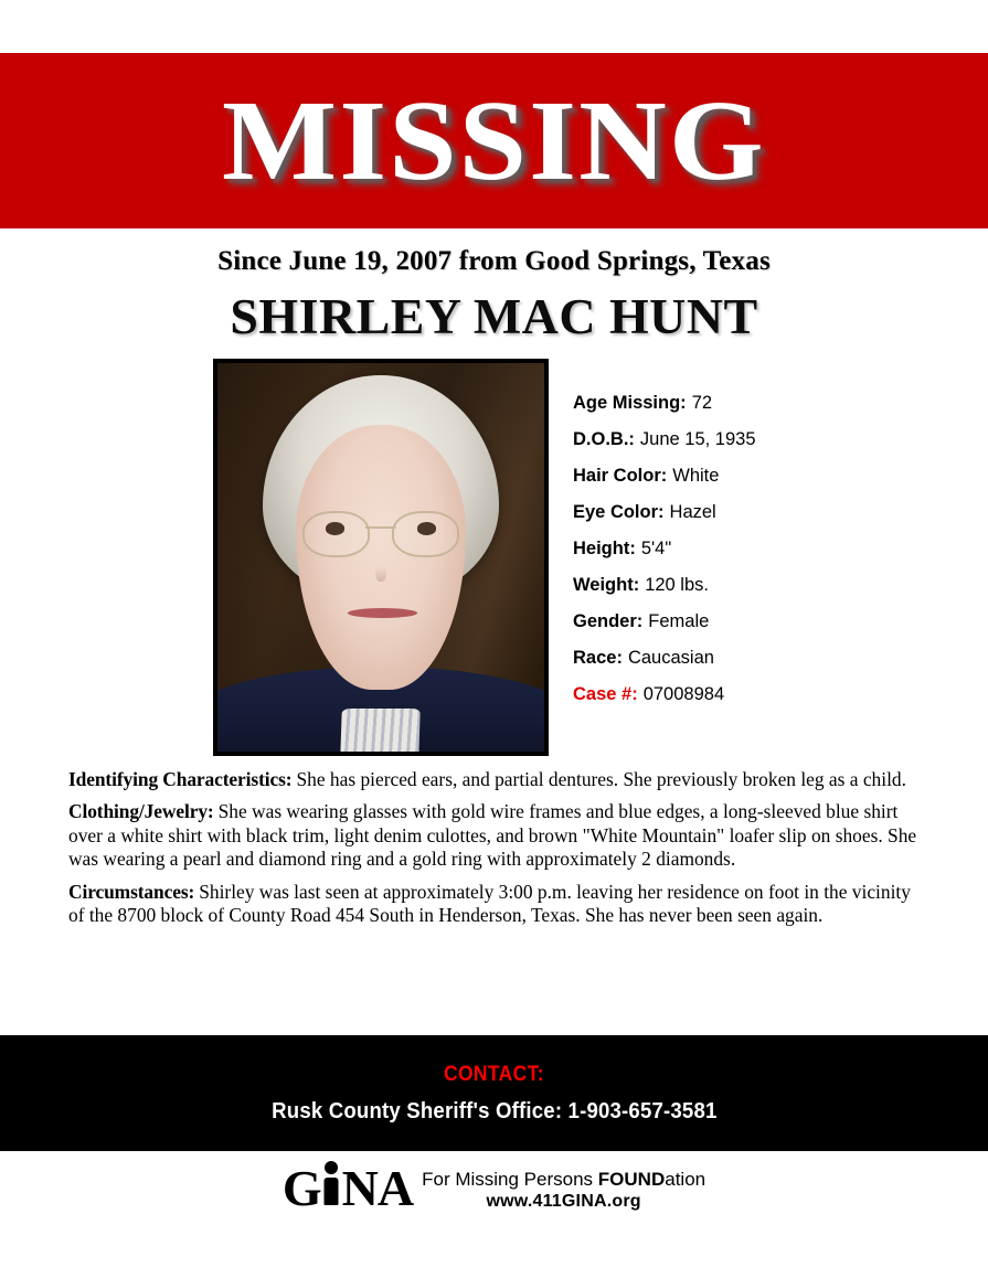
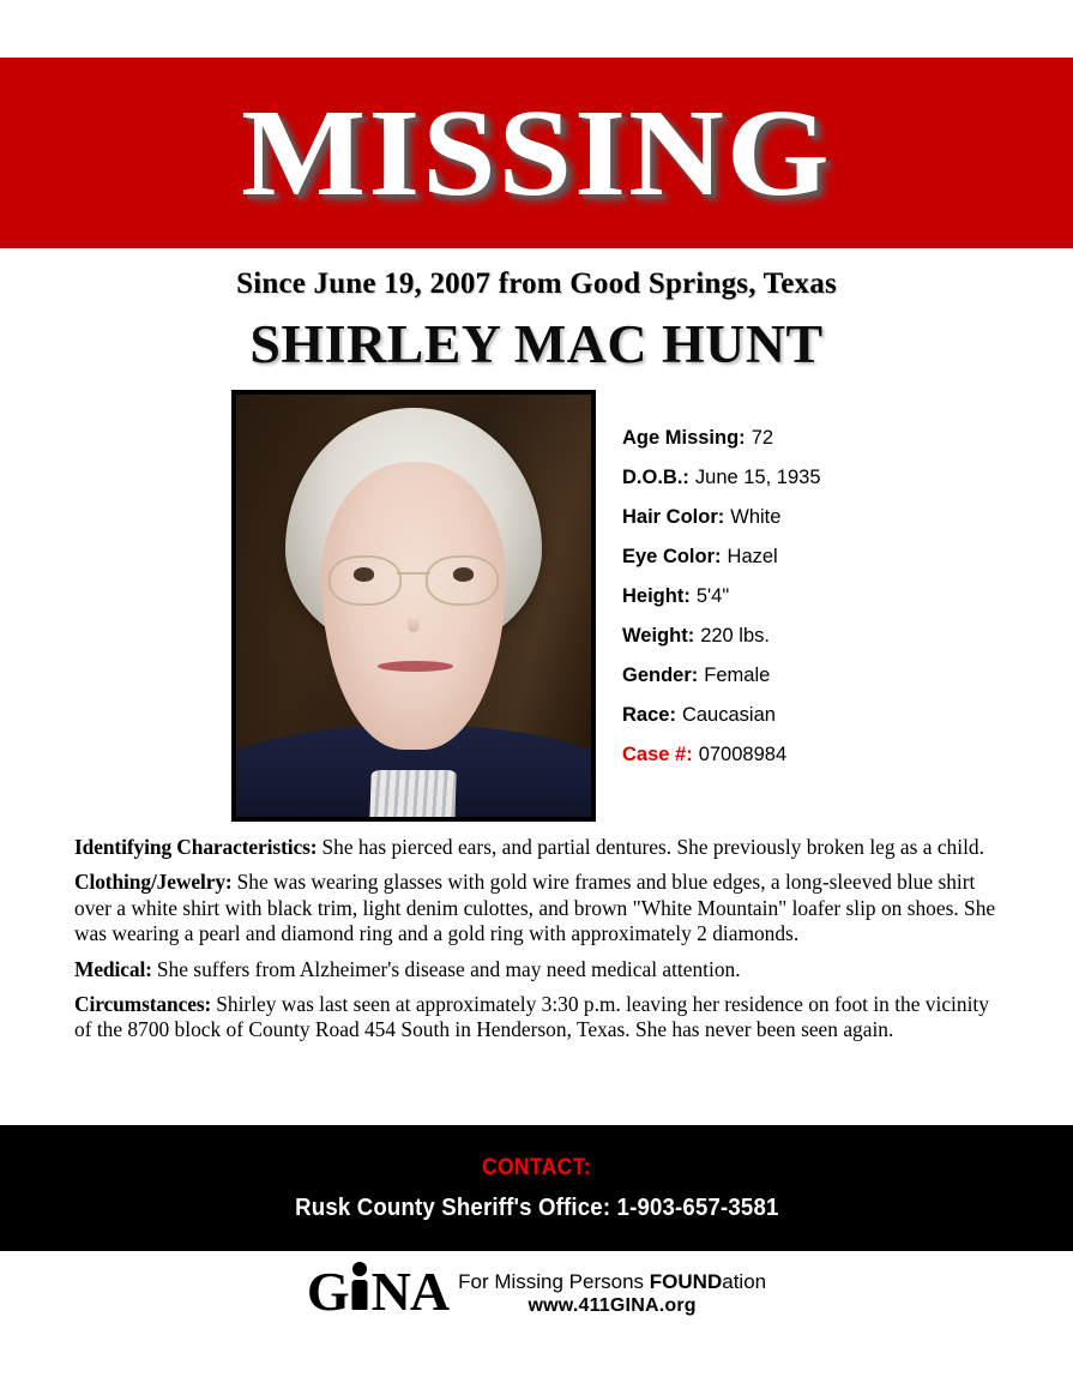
  MISSING
  Since June 19, 2007 from Good Springs, Texas
  SHIRLEY MAC HUNT
  Age Missing: 72
  D.O.B.: June 15, 1935
  Hair Color: White
  Eye Color: Hazel
  Height: 5'4"
- Weight: 120 lbs.
+ Weight: 220 lbs.
  Gender: Female
  Race: Caucasian
  Case #: 07008984
  Identifying Characteristics: She has pierced ears, and partial dentures. She previously broken leg as a child.
  Clothing/Jewelry: She was wearing glasses with gold wire frames and blue edges, a long-sleeved blue shirt over a white shirt with black trim, light denim culottes, and brown "White Mountain" loafer slip on shoes. She was wearing a pearl and diamond ring and a gold ring with approximately 2 diamonds.
+ Medical: She suffers from Alzheimer's disease and may need medical attention.
- Circumstances: Shirley was last seen at approximately 3:00 p.m. leaving her residence on foot in the vicinity of the 8700 block of County Road 454 South in Henderson, Texas. She has never been seen again.
+ Circumstances: Shirley was last seen at approximately 3:30 p.m. leaving her residence on foot in the vicinity of the 8700 block of County Road 454 South in Henderson, Texas. She has never been seen again.
  CONTACT:
  Rusk County Sheriff's Office: 1-903-657-3581
  G
  NA
  For Missing Persons FOUNDation
  www.411GINA.org
